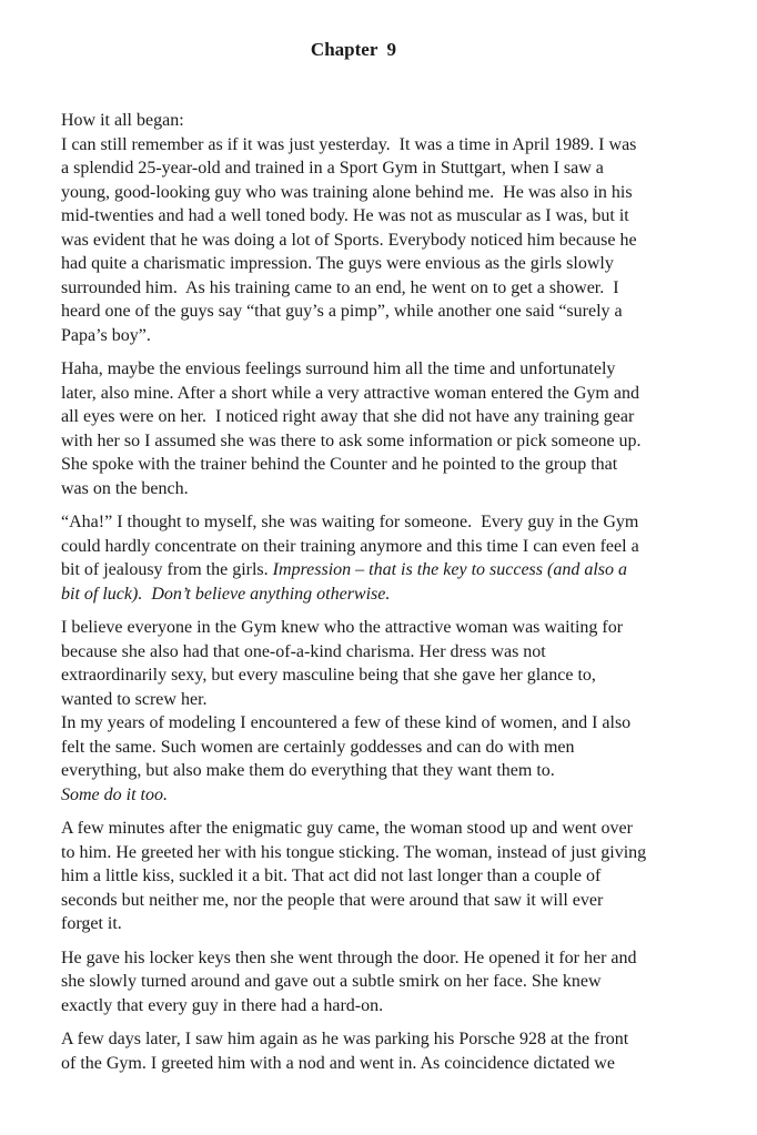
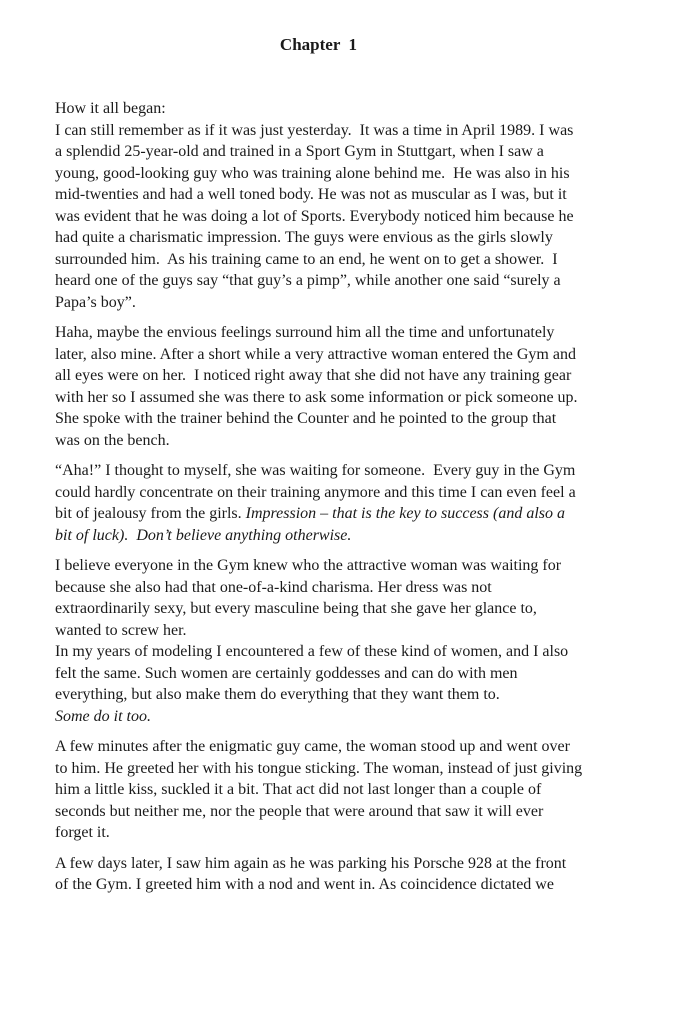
- Chapter 9
+ Chapter 1
  How it all began:
  I can still remember as if it was just yesterday. It was a time in April 1989. I was
  a splendid 25-year-old and trained in a Sport Gym in Stuttgart, when I saw a
  young, good-looking guy who was training alone behind me. He was also in his
  mid-twenties and had a well toned body. He was not as muscular as I was, but it
  was evident that he was doing a lot of Sports. Everybody noticed him because he
  had quite a charismatic impression. The guys were envious as the girls slowly
  surrounded him. As his training came to an end, he went on to get a shower. I
  heard one of the guys say “that guy’s a pimp”, while another one said “surely a
  Papa’s boy”.
  Haha, maybe the envious feelings surround him all the time and unfortunately
  later, also mine. After a short while a very attractive woman entered the Gym and
  all eyes were on her. I noticed right away that she did not have any training gear
  with her so I assumed she was there to ask some information or pick someone up.
  She spoke with the trainer behind the Counter and he pointed to the group that
  was on the bench.
  “Aha!” I thought to myself, she was waiting for someone. Every guy in the Gym
  could hardly concentrate on their training anymore and this time I can even feel a
  bit of jealousy from the girls. Impression – that is the key to success (and also a
  bit of luck). Don’t believe anything otherwise.
  I believe everyone in the Gym knew who the attractive woman was waiting for
  because she also had that one-of-a-kind charisma. Her dress was not
  extraordinarily sexy, but every masculine being that she gave her glance to,
  wanted to screw her.
  In my years of modeling I encountered a few of these kind of women, and I also
  felt the same. Such women are certainly goddesses and can do with men
  everything, but also make them do everything that they want them to.
  Some do it too.
  A few minutes after the enigmatic guy came, the woman stood up and went over
  to him. He greeted her with his tongue sticking. The woman, instead of just giving
  him a little kiss, suckled it a bit. That act did not last longer than a couple of
  seconds but neither me, nor the people that were around that saw it will ever
  forget it.
- He gave his locker keys then she went through the door. He opened it for her and
- she slowly turned around and gave out a subtle smirk on her face. She knew
- exactly that every guy in there had a hard-on.
  A few days later, I saw him again as he was parking his Porsche 928 at the front
  of the Gym. I greeted him with a nod and went in. As coincidence dictated we
